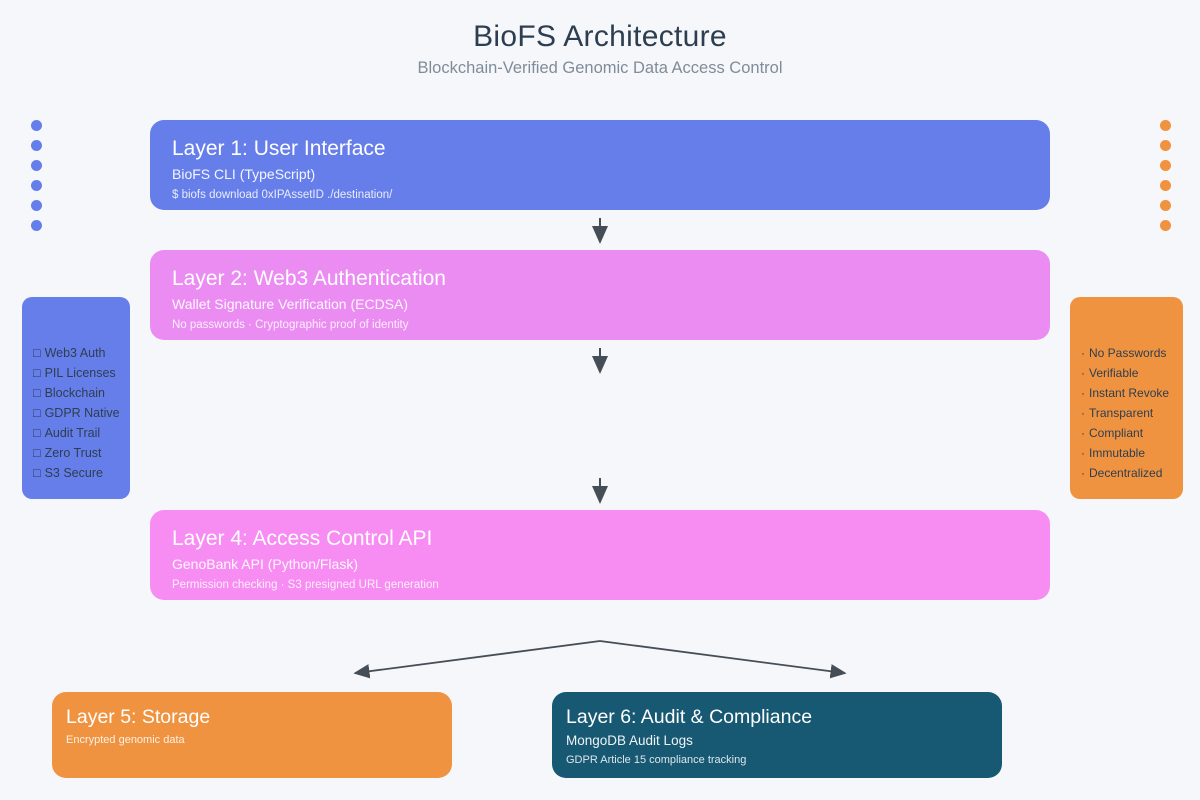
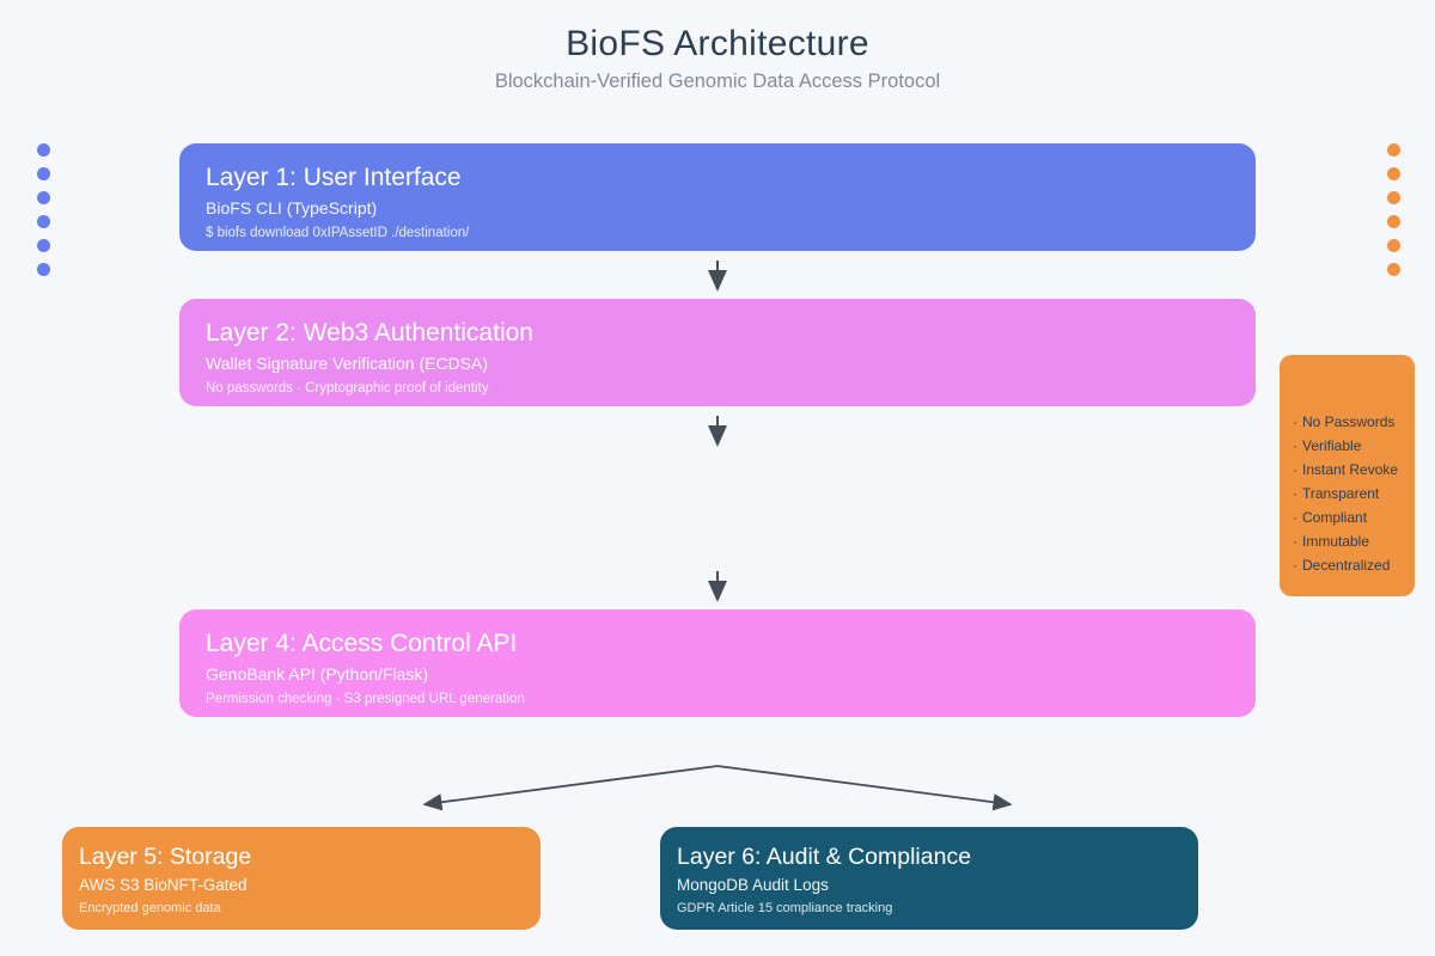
  BioFS Architecture
- Blockchain-Verified Genomic Data Access Control
+ Blockchain-Verified Genomic Data Access Protocol
  Layer 1: User Interface
  BioFS CLI (TypeScript)
  $ biofs download 0xIPAssetID ./destination/
  Layer 2: Web3 Authentication
  Wallet Signature Verification (ECDSA)
  No passwords · Cryptographic proof of identity
  Layer 4: Access Control API
  GenoBank API (Python/Flask)
  Permission checking · S3 presigned URL generation
  Layer 5: Storage
+ AWS S3 BioNFT-Gated
  Encrypted genomic data
  Layer 6: Audit & Compliance
  MongoDB Audit Logs
  GDPR Article 15 compliance tracking
- □ Web3 Auth
- □ PIL Licenses
- □ Blockchain
- □ GDPR Native
- □ Audit Trail
- □ Zero Trust
- □ S3 Secure
  · No Passwords
  · Verifiable
  · Instant Revoke
  · Transparent
  · Compliant
  · Immutable
  · Decentralized
